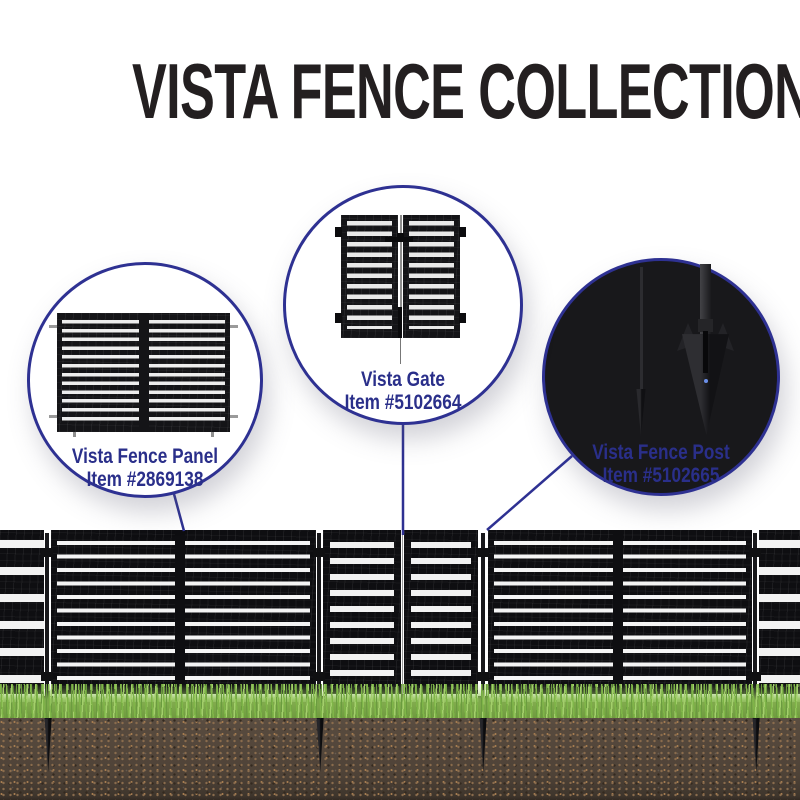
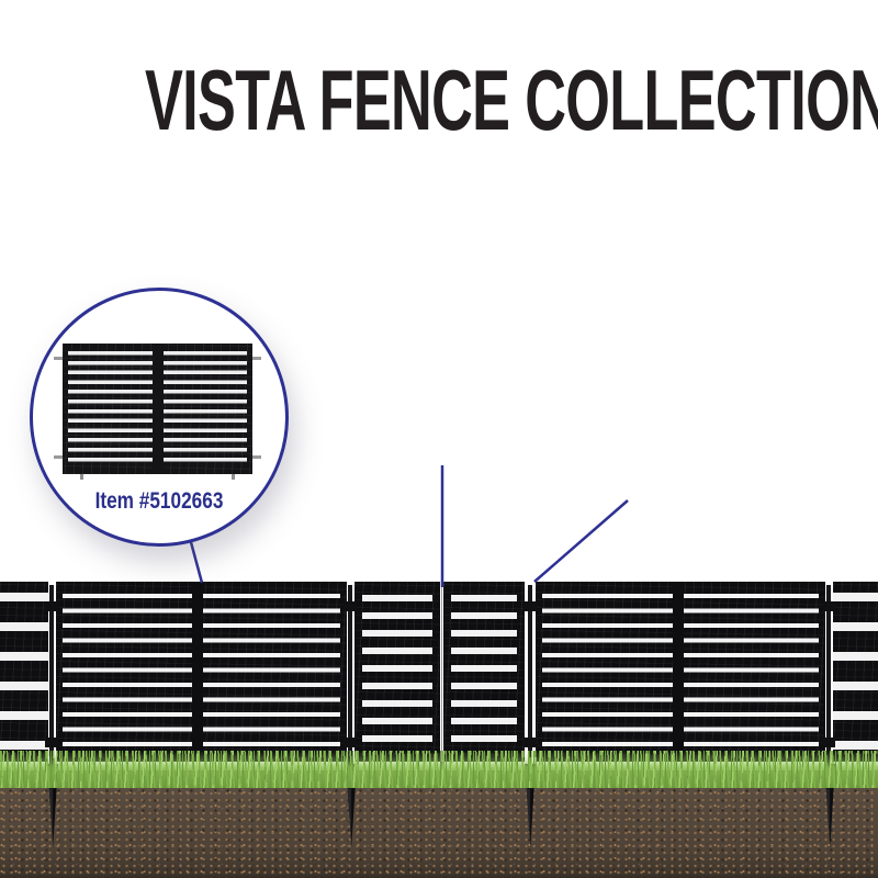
  VISTA FENCE COLLE
- Vista Fence Panel
- Item #2869138
+ Item #5102663
- Vista Gate
- Item #5102664
- Vista Fence Post
- Item #5102665
